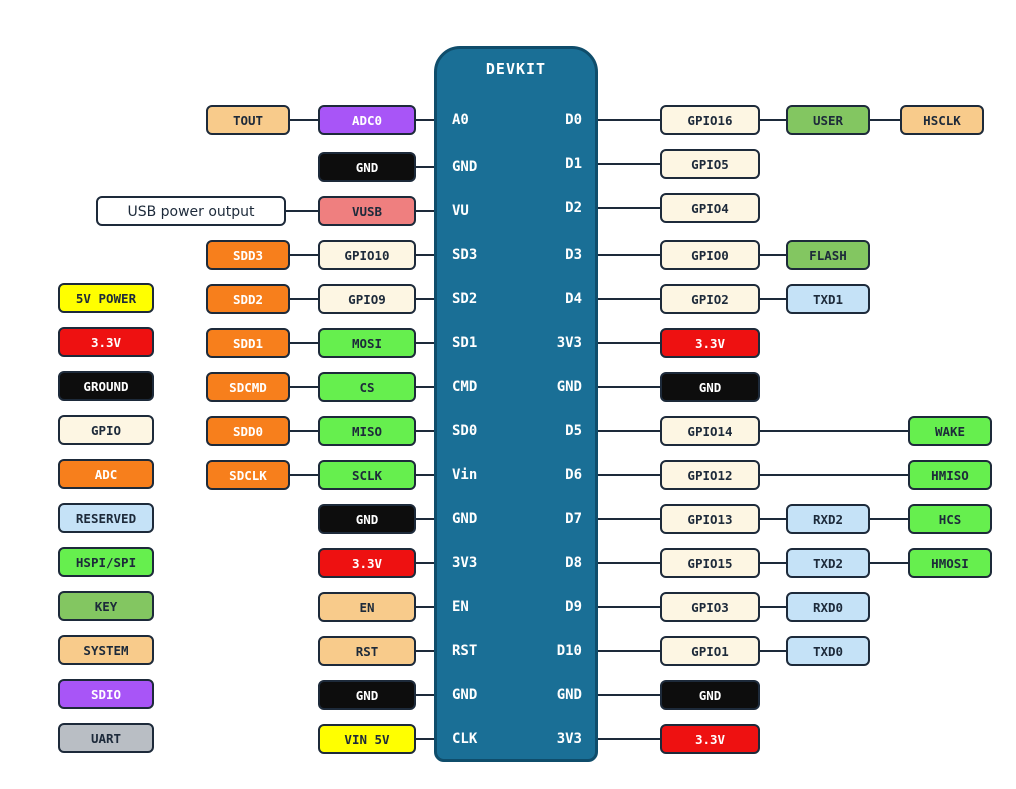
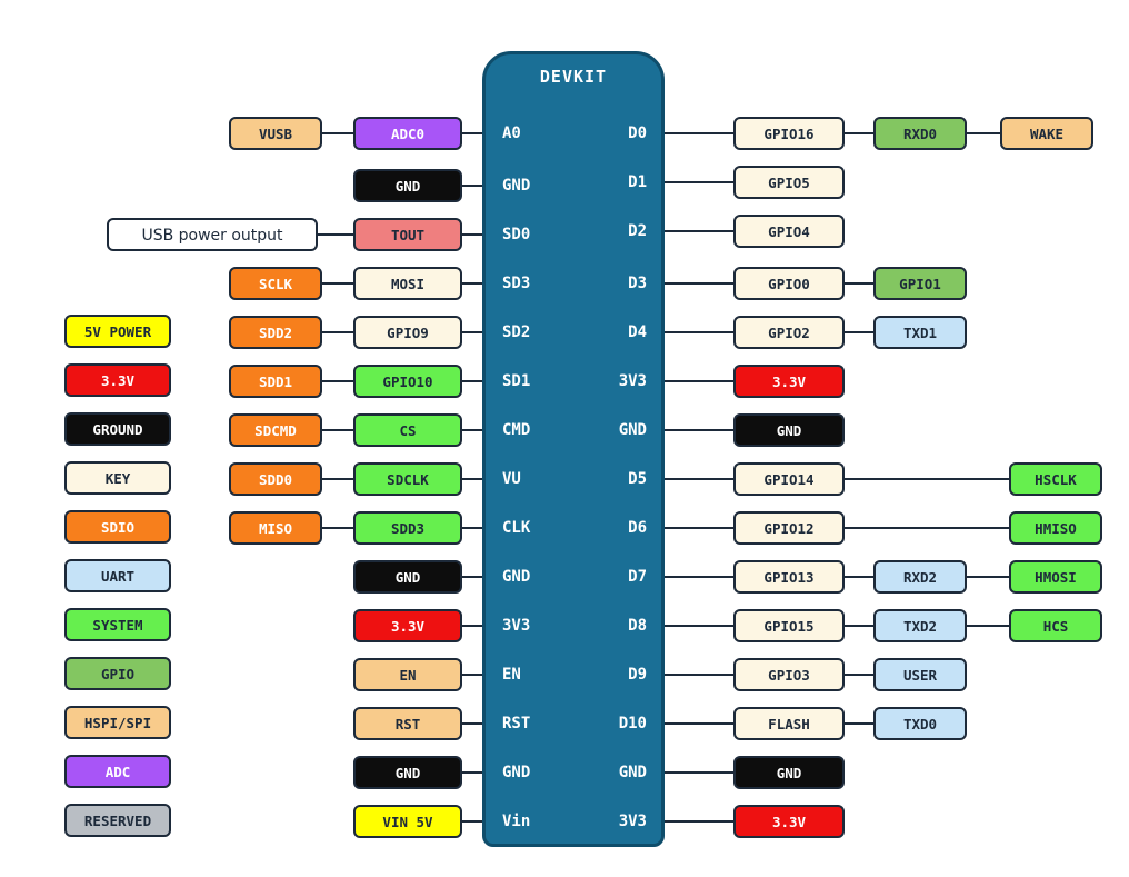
  DEVKIT
  5V POWER
  3.3V
  GROUND
- GPIO
+ KEY
- ADC
+ SDIO
- RESERVED
+ UART
- HSPI/SPI
+ SYSTEM
- KEY
+ GPIO
- SYSTEM
+ HSPI/SPI
- SDIO
+ ADC
- UART
+ RESERVED
  ADC0
- TOUT
+ VUSB
  GND
- VUSB
+ TOUT
  USB power output
- GPIO10
+ MOSI
- SDD3
+ SCLK
  GPIO9
  SDD2
- MOSI
+ GPIO10
  SDD1
  CS
  SDCMD
- MISO
+ SDCLK
  SDD0
- SCLK
+ SDD3
- SDCLK
+ MISO
  GND
  3.3V
  EN
  RST
  GND
  VIN 5V
  GPIO16
- USER
+ RXD0
- HSCLK
+ WAKE
  GPIO5
  GPIO4
  GPIO0
- FLASH
+ GPIO1
  GPIO2
  TXD1
  3.3V
  GND
  GPIO14
- WAKE
+ HSCLK
  GPIO12
  HMISO
  GPIO13
  RXD2
- HCS
+ HMOSI
  GPIO15
  TXD2
- HMOSI
+ HCS
  GPIO3
- RXD0
+ USER
- GPIO1
+ FLASH
  TXD0
  GND
  3.3V
  A0
  GND
- VU
+ SD0
  SD3
  SD2
  SD1
  CMD
- SD0
+ VU
- Vin
+ CLK
  GND
  3V3
  EN
  RST
  GND
- CLK
+ Vin
  D0
  D1
  D2
  D3
  D4
  3V3
  GND
  D5
  D6
  D7
  D8
  D9
  D10
  GND
  3V3
